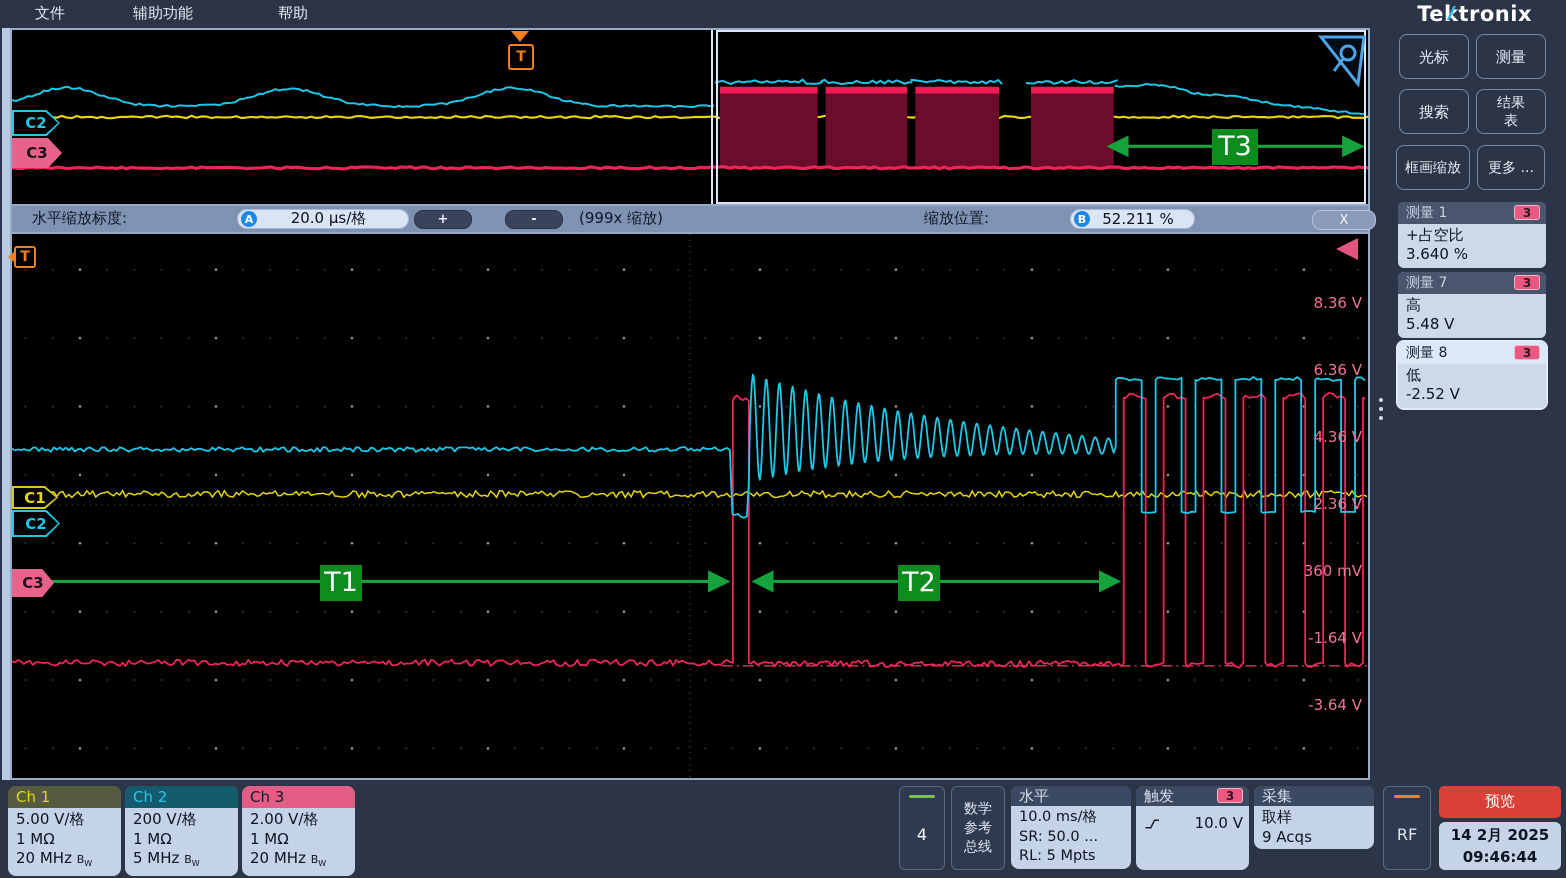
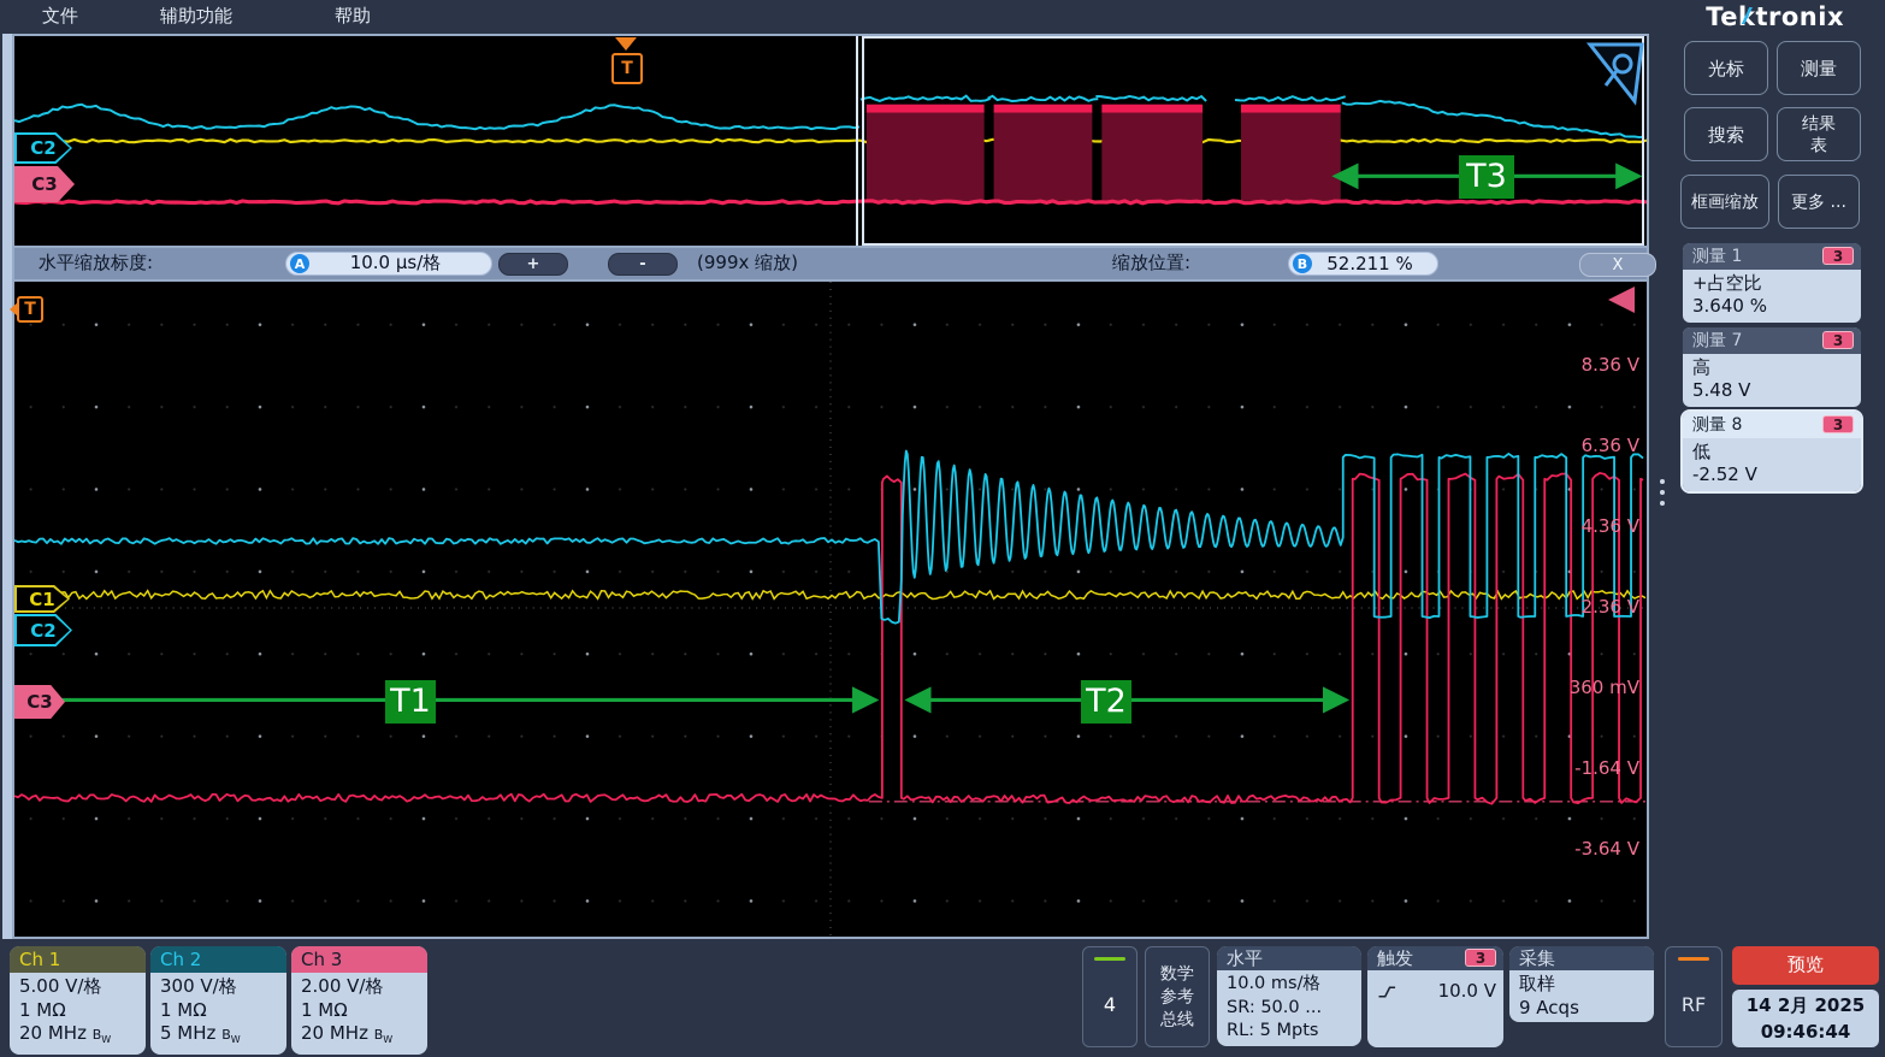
  文件
  辅助功能
  帮助
  Tektronix
  T
  C2
  C3
  T3
  水平缩放标度:
  A
- 20.0 µs/格
+ 10.0 µs/格
  +
  -
  (999x 缩放)
  缩放位置:
  B
  52.211 %
  X
  T
  C1
  C2
  C3
  T1
  T2
  8.36 V
  6.36 V
  4.36 V
  2.36 V
  360 mV
  -1.64 V
  -3.64 V
  光标
  测量
  搜索
  结果
  表
  框画缩放
  更多 ...
  测量 1
  3
  +占空比
  3.640 %
  测量 7
  3
  高
  5.48 V
  测量 8
  3
  低
  -2.52 V
  Ch 1
  5.00 V/格
  1 MΩ
  20 MHz BW
  Ch 2
- 200 V/格
+ 300 V/格
  1 MΩ
  5 MHz BW
  Ch 3
  2.00 V/格
  1 MΩ
  20 MHz BW
  4
  数学
  参考
  总线
  水平
  10.0 ms/格
  SR: 50.0 ...
  RL: 5 Mpts
  触发
  3
  10.0 V
  采集
  取样
  9 Acqs
  RF
  预览
  14 2月 2025
  09:46:44
